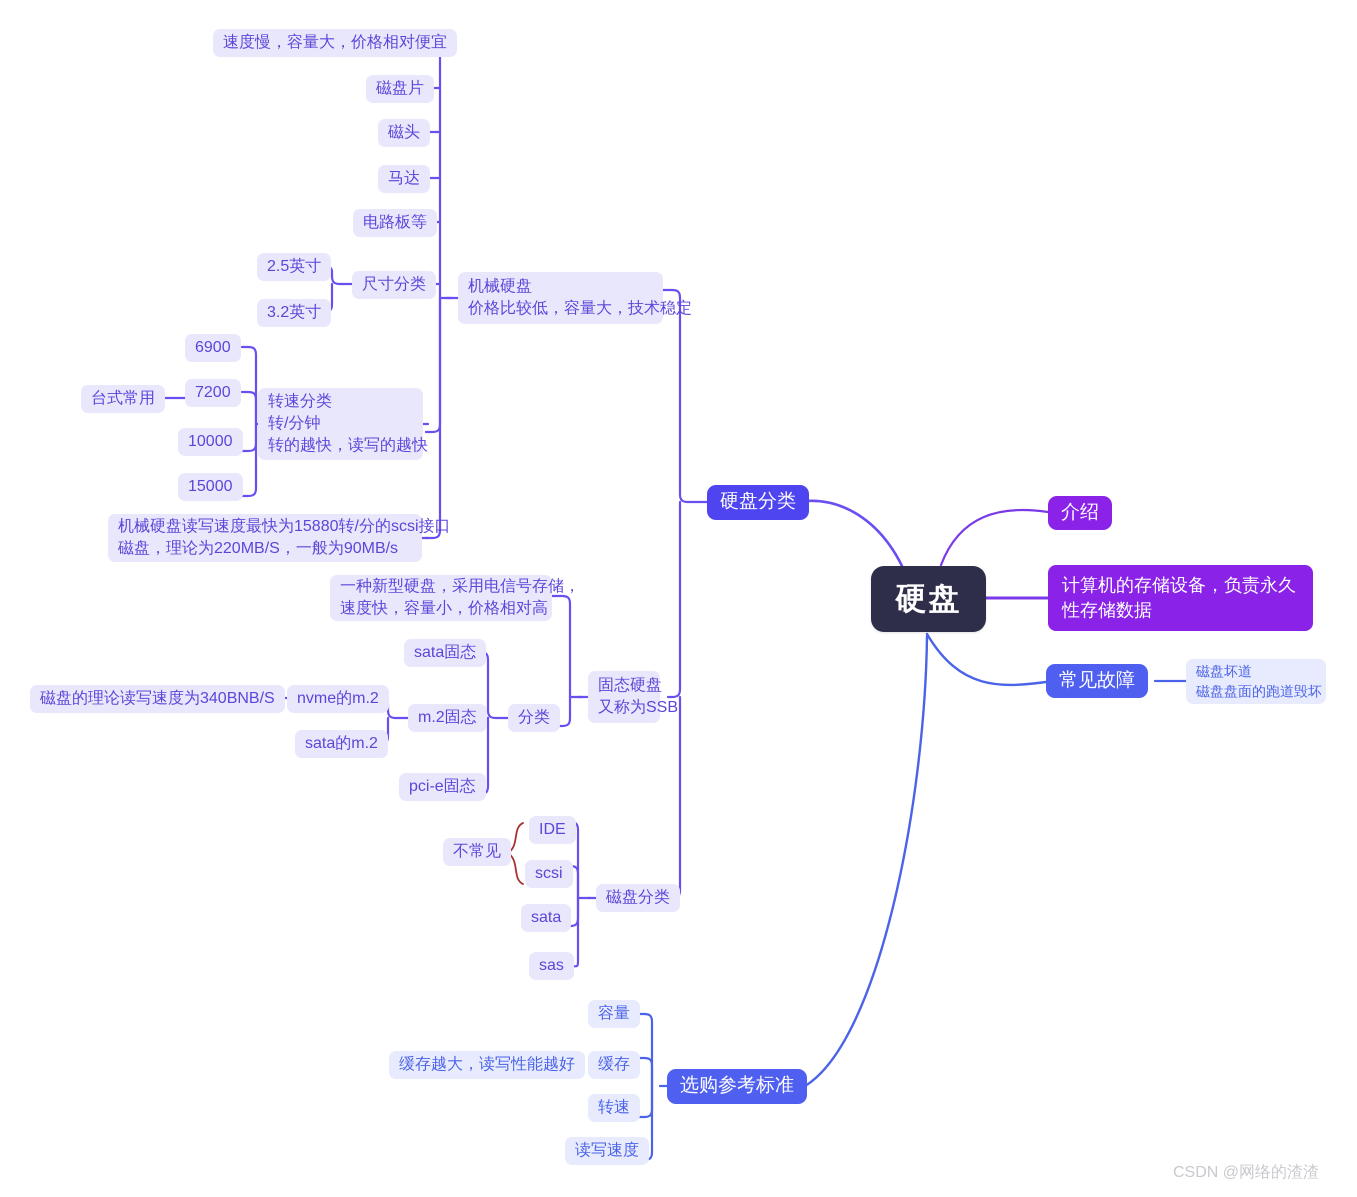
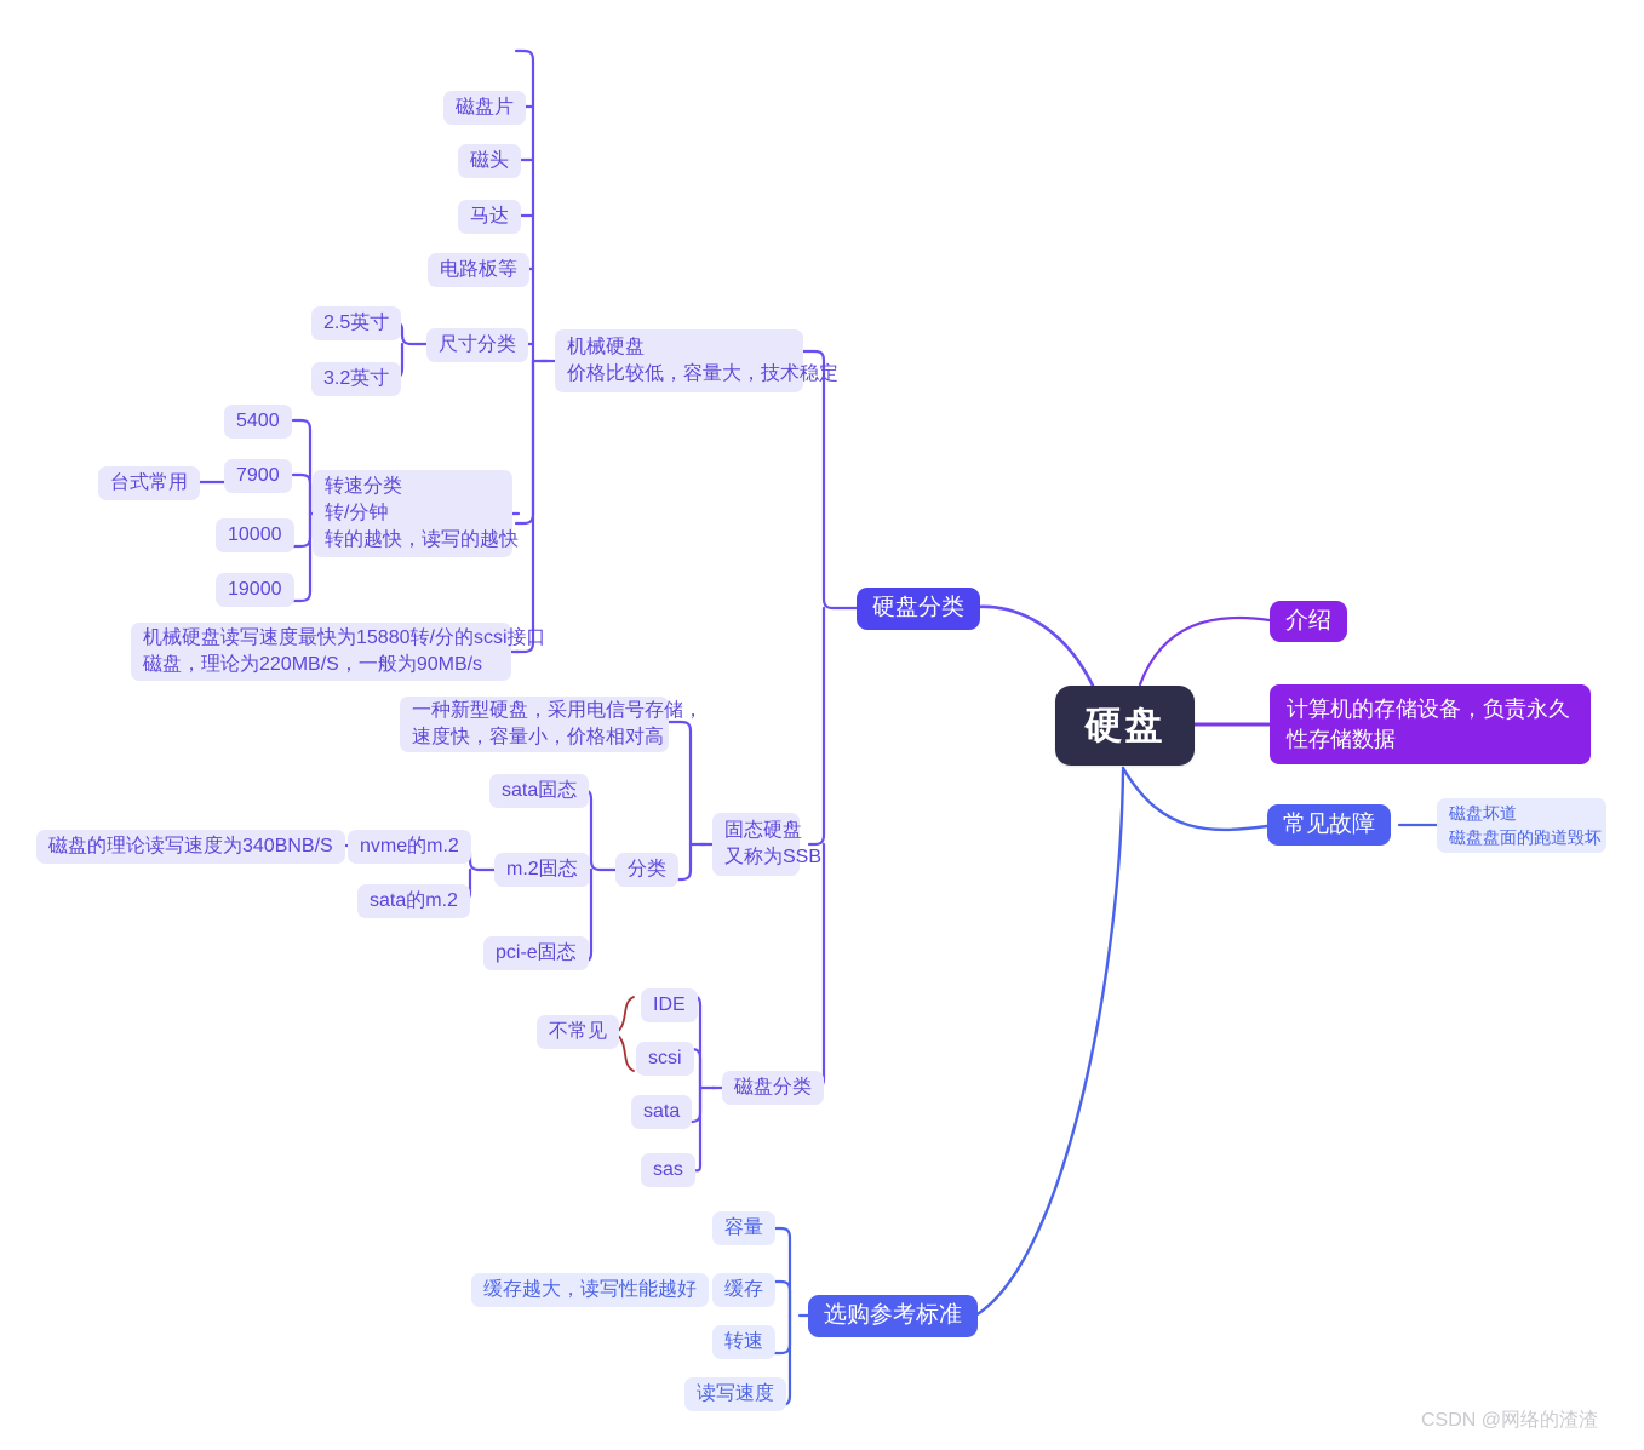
  硬盘
  介绍
  计算机的存储设备，负责永久
  性存储数据
  常见故障
  磁盘坏道
  磁盘盘面的跑道毁坏
  硬盘分类
  选购参考标准
  机械硬盘
  价格比较低，容量大，技术稳定
- 速度慢，容量大，价格相对便宜
  磁盘片
  磁头
  马达
  电路板等
  尺寸分类
  2.5英寸
  3.2英寸
  转速分类
  转/分钟
  转的越快，读写的越快
- 6900
+ 5400
- 7200
+ 7900
  10000
- 15000
+ 19000
  台式常用
  机械硬盘读写速度最快为15880转/分的scsi接口
  磁盘，理论为220MB/S，一般为90MB/s
  固态硬盘
  又称为SSB
  一种新型硬盘，采用电信号存储，
  速度快，容量小，价格相对高
  分类
  sata固态
  m.2固态
  pci-e固态
  nvme的m.2
  sata的m.2
  磁盘的理论读写速度为340BNB/S
  磁盘分类
  IDE
  scsi
  sata
  sas
  不常见
  容量
  缓存
  缓存越大，读写性能越好
  转速
  读写速度
  CSDN @网络的渣渣
